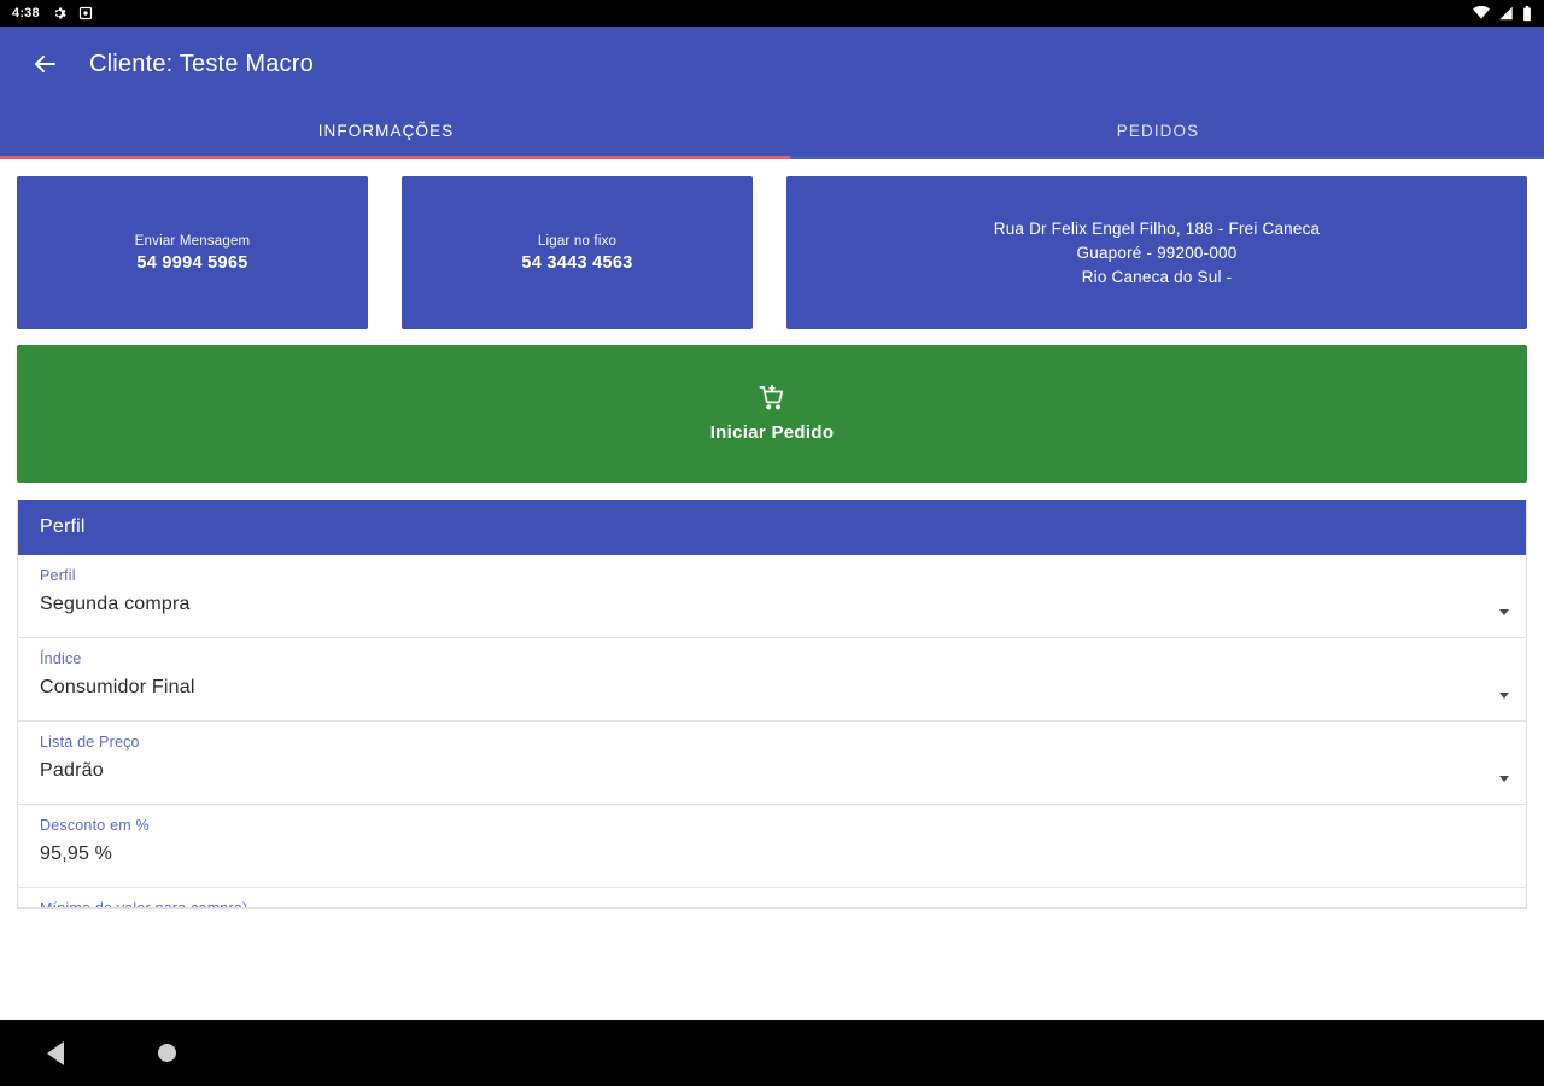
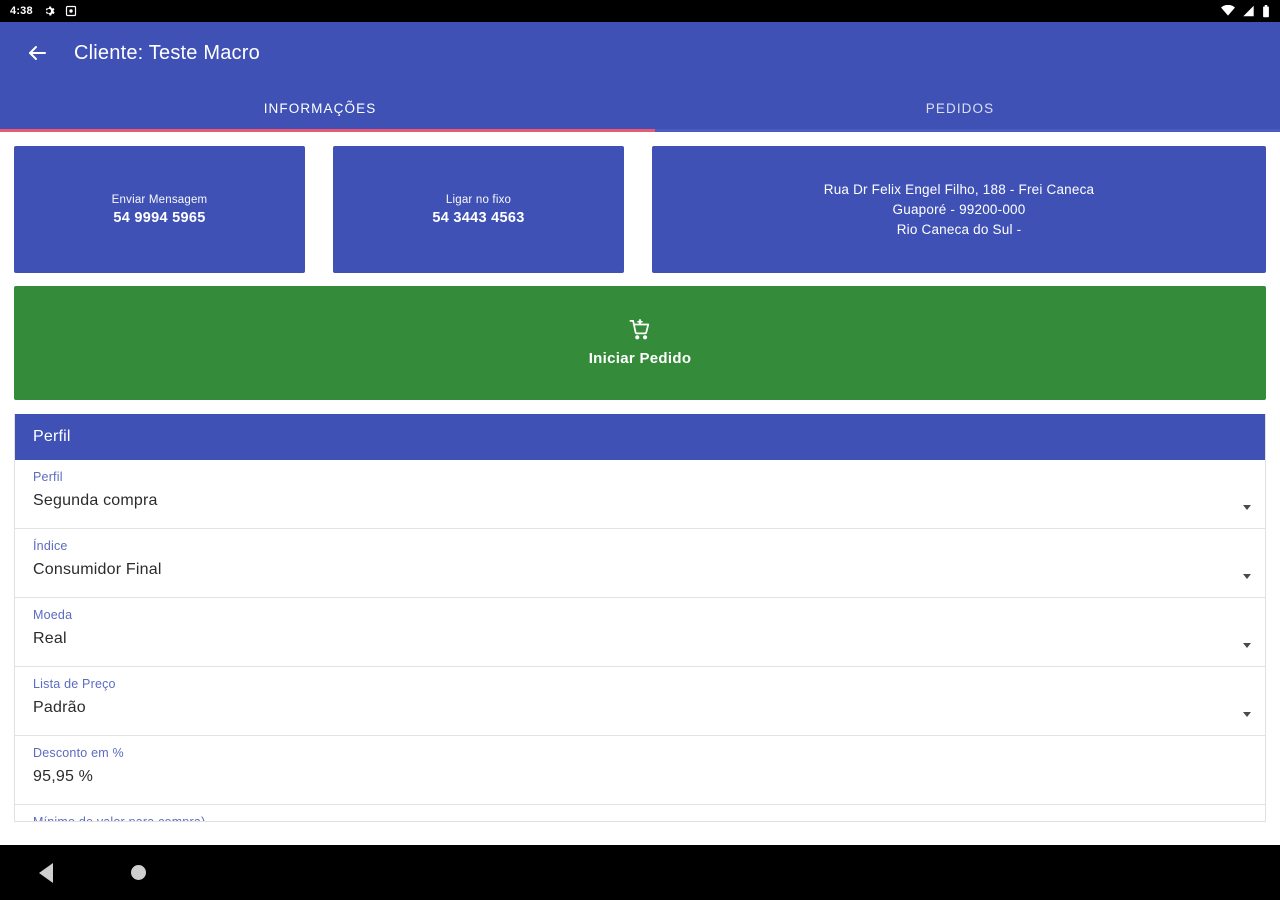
  4:38
  Cliente: Teste Macro
  INFORMAÇÕES
  PEDIDOS
  Enviar Mensagem
  54 9994 5965
  Ligar no fixo
  54 3443 4563
  Rua Dr Felix Engel Filho, 188 - Frei Caneca
  Guaporé - 99200-000
  Rio Caneca do Sul -
  Iniciar Pedido
  Perfil
  Perfil
  Segunda compra
  Índice
  Consumidor Final
+ Moeda
+ Real
  Lista de Preço
  Padrão
  Desconto em %
  95,95 %
